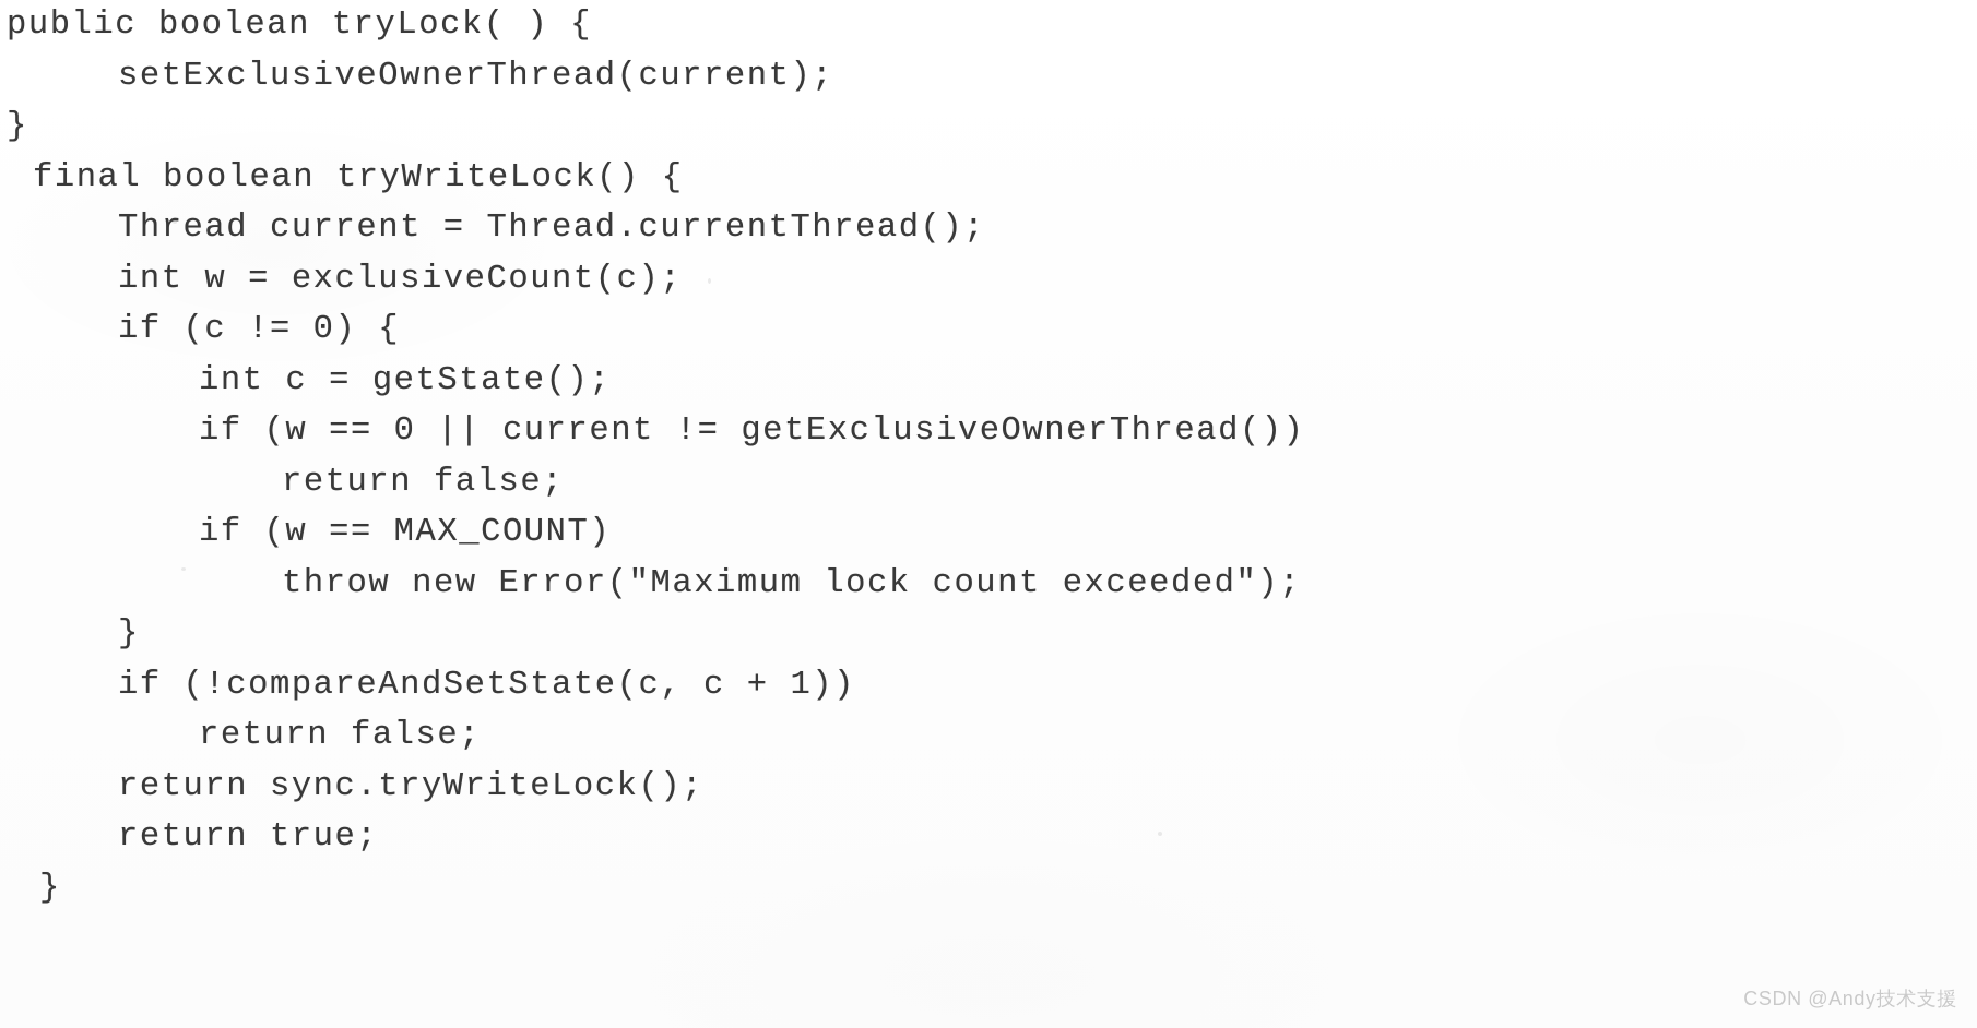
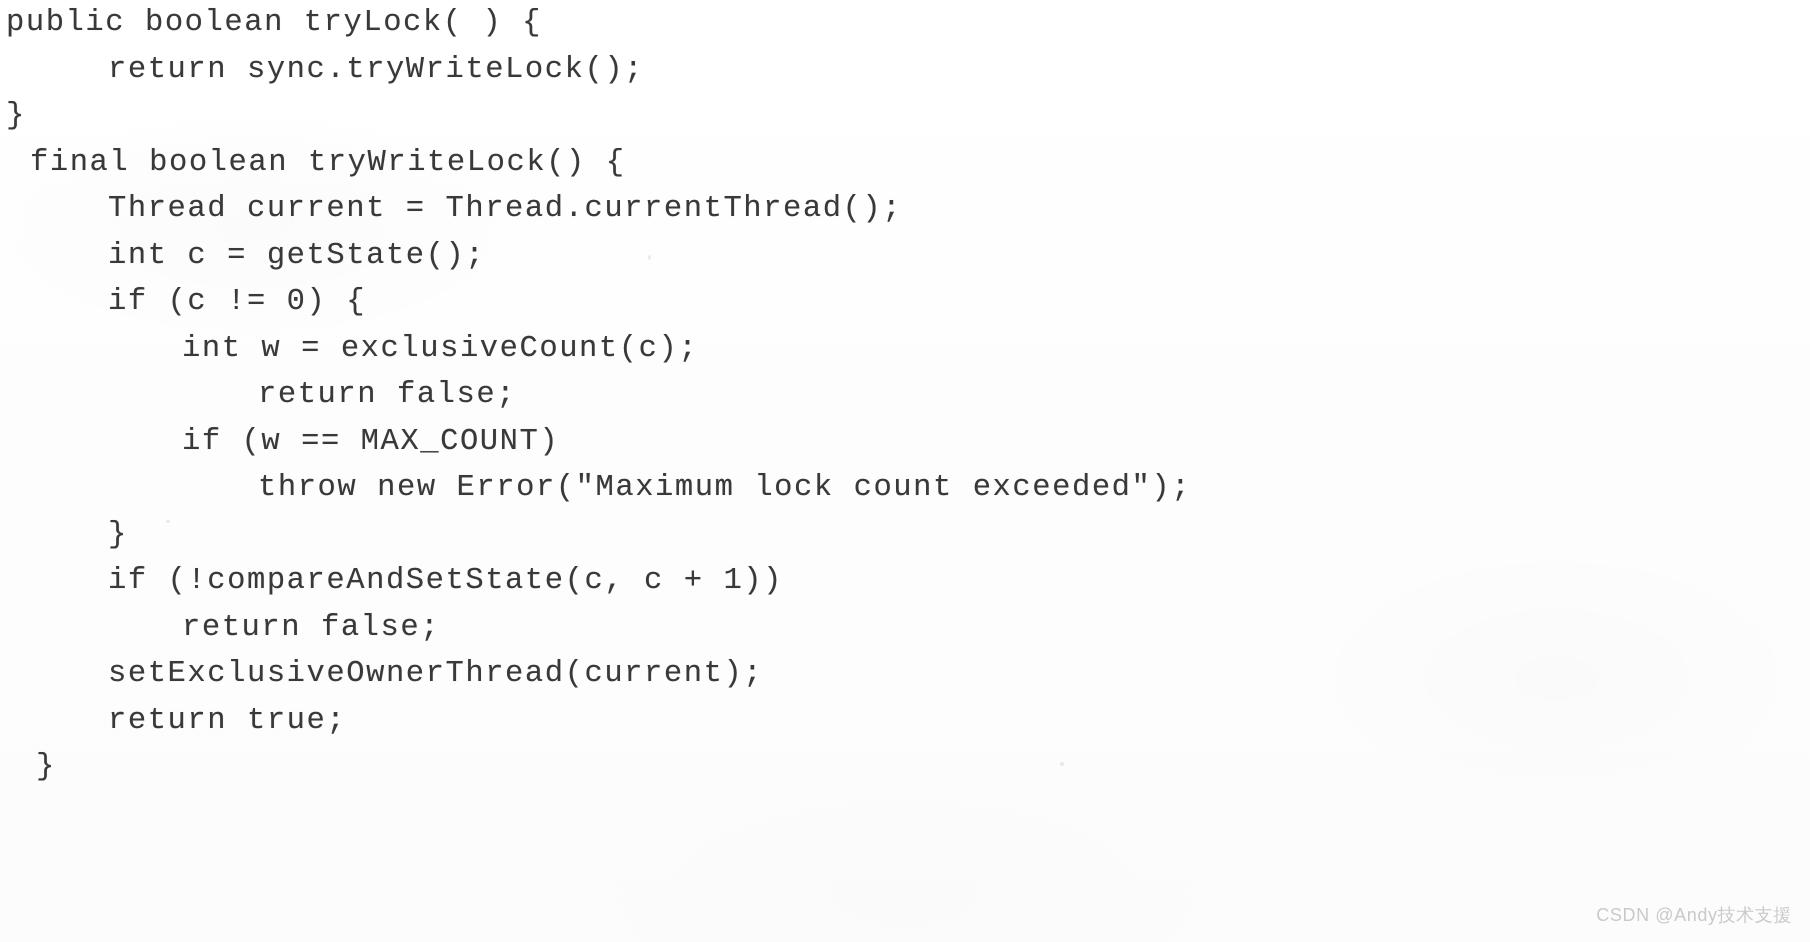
  public boolean tryLock( ) {
- setExclusiveOwnerThread(current);
+ return sync.tryWriteLock();
  }
  final boolean tryWriteLock() {
  Thread current = Thread.currentThread();
- int w = exclusiveCount(c);
+ int c = getState();
  if (c != 0) {
- int c = getState();
+ int w = exclusiveCount(c);
- if (w == 0 || current != getExclusiveOwnerThread())
  return false;
  if (w == MAX_COUNT)
  throw new Error("Maximum lock count exceeded");
  }
  if (!compareAndSetState(c, c + 1))
  return false;
- return sync.tryWriteLock();
+ setExclusiveOwnerThread(current);
  return true;
  }
  CSDN @Andy技术支援
